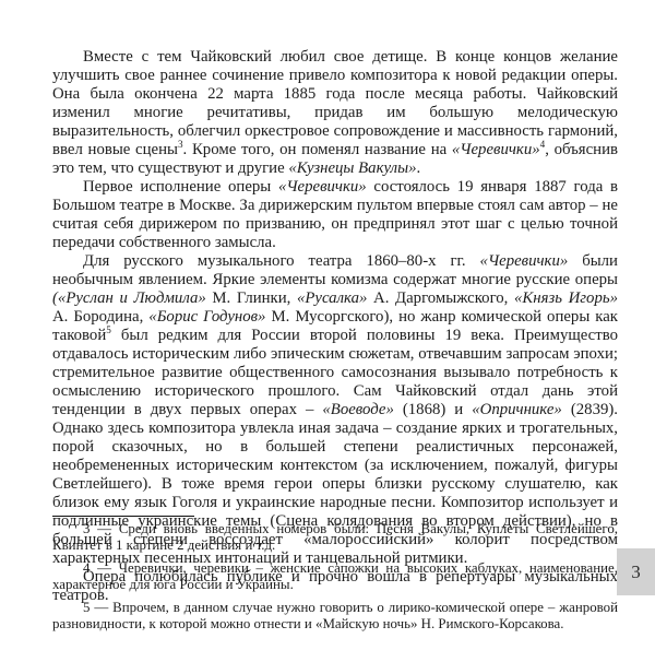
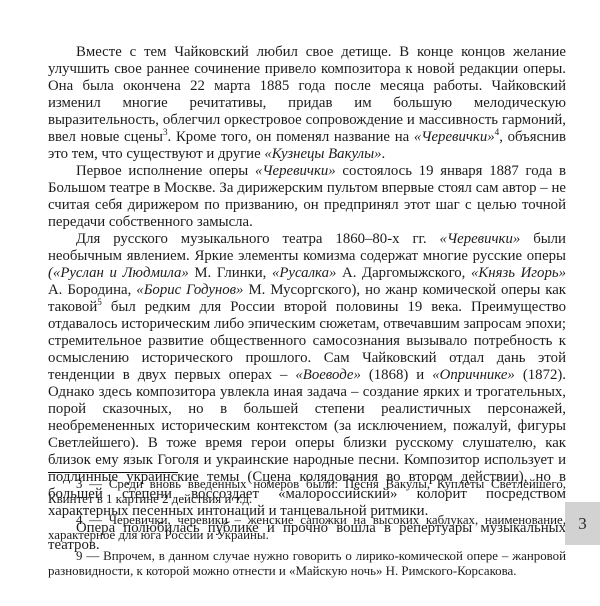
  Вместе с тем Чайковский любил свое детище. В конце концов желание улучшить свое раннее сочинение привело композитора к новой редакции оперы. Она была окончена 22 марта 1885 года после месяца работы. Чайковский изменил многие речитативы, придав им большую мелодическую выразительность, облегчил оркестровое сопровождение и массивность гармоний, ввел новые сцены3. Кроме того, он поменял название на «Черевички»4, объяснив это тем, что существуют и другие «Кузнецы Вакулы».
  Первое исполнение оперы «Черевички» состоялось 19 января 1887 года в Большом театре в Москве. За дирижерским пультом впервые стоял сам автор – не считая себя дирижером по призванию, он предпринял этот шаг с целью точной передачи собственного замысла.
- Для русского музыкального театра 1860–80-х гг. «Черевички» были необычным явлением. Яркие элементы комизма содержат многие русские оперы («Руслан и Людмила» М. Глинки, «Русалка» А. Даргомыжского, «Князь Игорь» А. Бородина, «Борис Годунов» М. Мусоргского), но жанр комической оперы как таковой5 был редким для России второй половины 19 века. Преимущество отдавалось историческим либо эпическим сюжетам, отвечавшим запросам эпохи; стремительное развитие общественного самосознания вызывало потребность к осмыслению исторического прошлого. Сам Чайковский отдал дань этой тенденции в двух первых операх – «Воеводе» (1868) и «Опричнике» (2839). Однако здесь композитора увлекла иная задача – создание ярких и трогательных, порой сказочных, но в большей степени реалистичных персонажей, необремененных историческим контекстом (за исключением, пожалуй, фигуры Светлейшего). В тоже время герои оперы близки русскому слушателю, как близок ему язык Гоголя и украинские народные песни. Композитор использует и подлинные украинские темы (Сцена колядования во втором действии), но в большей степени воссоздает «малороссийский» колорит посредством характерных песенных интонаций и танцевальной ритмики.
+ Для русского музыкального театра 1860–80-х гг. «Черевички» были необычным явлением. Яркие элементы комизма содержат многие русские оперы («Руслан и Людмила» М. Глинки, «Русалка» А. Даргомыжского, «Князь Игорь» А. Бородина, «Борис Годунов» М. Мусоргского), но жанр комической оперы как таковой5 был редким для России второй половины 19 века. Преимущество отдавалось историческим либо эпическим сюжетам, отвечавшим запросам эпохи; стремительное развитие общественного самосознания вызывало потребность к осмыслению исторического прошлого. Сам Чайковский отдал дань этой тенденции в двух первых операх – «Воеводе» (1868) и «Опричнике» (1872). Однако здесь композитора увлекла иная задача – создание ярких и трогательных, порой сказочных, но в большей степени реалистичных персонажей, необремененных историческим контекстом (за исключением, пожалуй, фигуры Светлейшего). В тоже время герои оперы близки русскому слушателю, как близок ему язык Гоголя и украинские народные песни. Композитор использует и подлинные украинские темы (Сцена колядования во втором действии), но в большей степени воссоздает «малороссийский» колорит посредством характерных песенных интонаций и танцевальной ритмики.
  Опера полюбилась публике и прочно вошла в репертуары музыкальных театров.
  3 — Среди вновь введенных номеров были: Песня Вакулы, Куплеты Светлейшего, Квинтет в 1 картине 2 действия и т.д.
  4 — Черевички, черевики – женские сапожки на высоких каблуках, наименование характерное для юга России и Украины.
- 5 — Впрочем, в данном случае нужно говорить о лирико-комической опере – жанровой разновидности, к которой можно отнести и «Майскую ночь» Н. Римского-Корсакова.
+ 9 — Впрочем, в данном случае нужно говорить о лирико-комической опере – жанровой разновидности, к которой можно отнести и «Майскую ночь» Н. Римского-Корсакова.
  3
